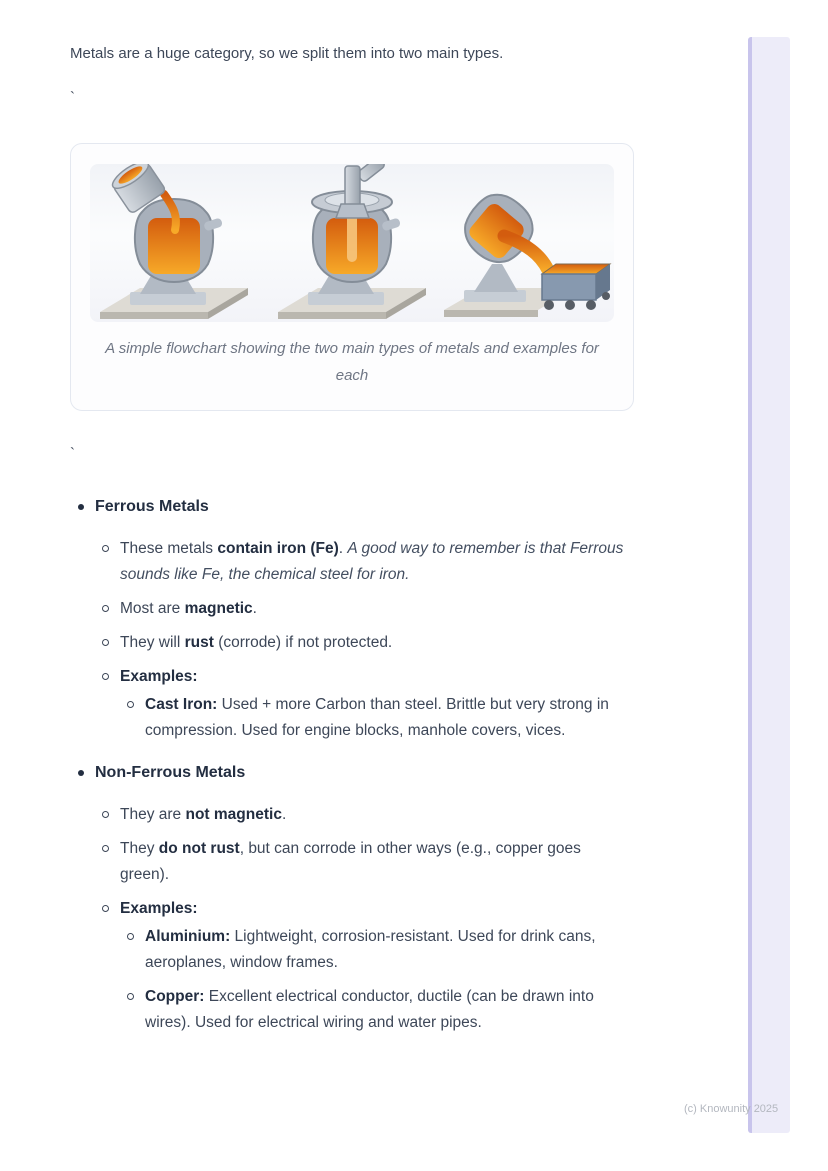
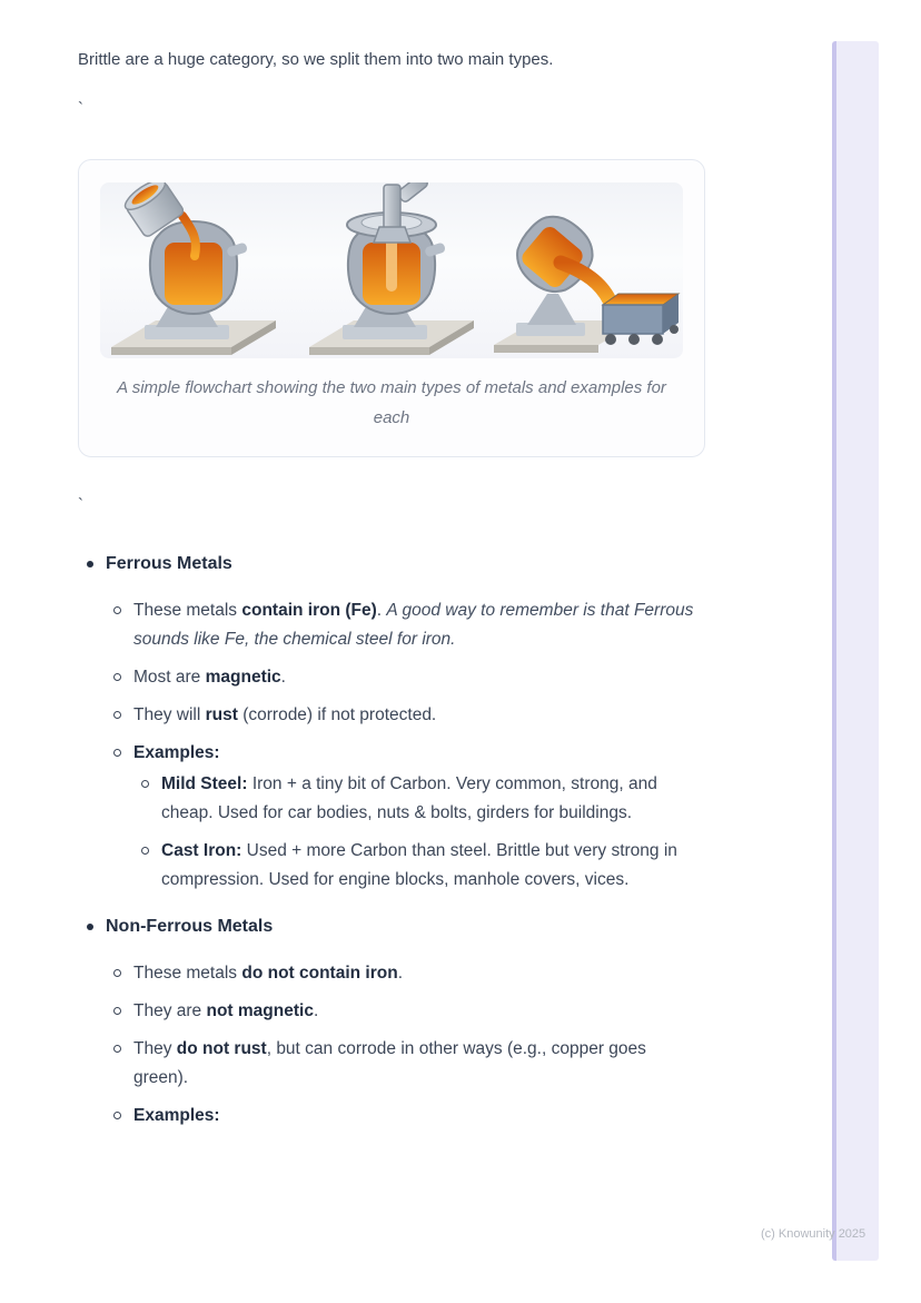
- Metals are a huge category, so we split them into two main types.
+ Brittle are a huge category, so we split them into two main types.
  `
  A simple flowchart showing the two main types of metals and examples for each
  `
  Ferrous Metals
  These metals contain iron (Fe). A good way to remember is that Ferrous sounds like Fe, the chemical steel for iron.
  Most are magnetic.
  They will rust (corrode) if not protected.
  Examples:
+ Mild Steel: Iron + a tiny bit of Carbon. Very common, strong, and cheap. Used for car bodies, nuts & bolts, girders for buildings.
  Cast Iron: Used + more Carbon than steel. Brittle but very strong in compression. Used for engine blocks, manhole covers, vices.
  Non-Ferrous Metals
+ These metals do not contain iron.
  They are not magnetic.
  They do not rust, but can corrode in other ways (e.g., copper goes green).
  Examples:
- Aluminium: Lightweight, corrosion-resistant. Used for drink cans, aeroplanes, window frames.
- Copper: Excellent electrical conductor, ductile (can be drawn into wires). Used for electrical wiring and water pipes.
  (c) Knowunity 2025
